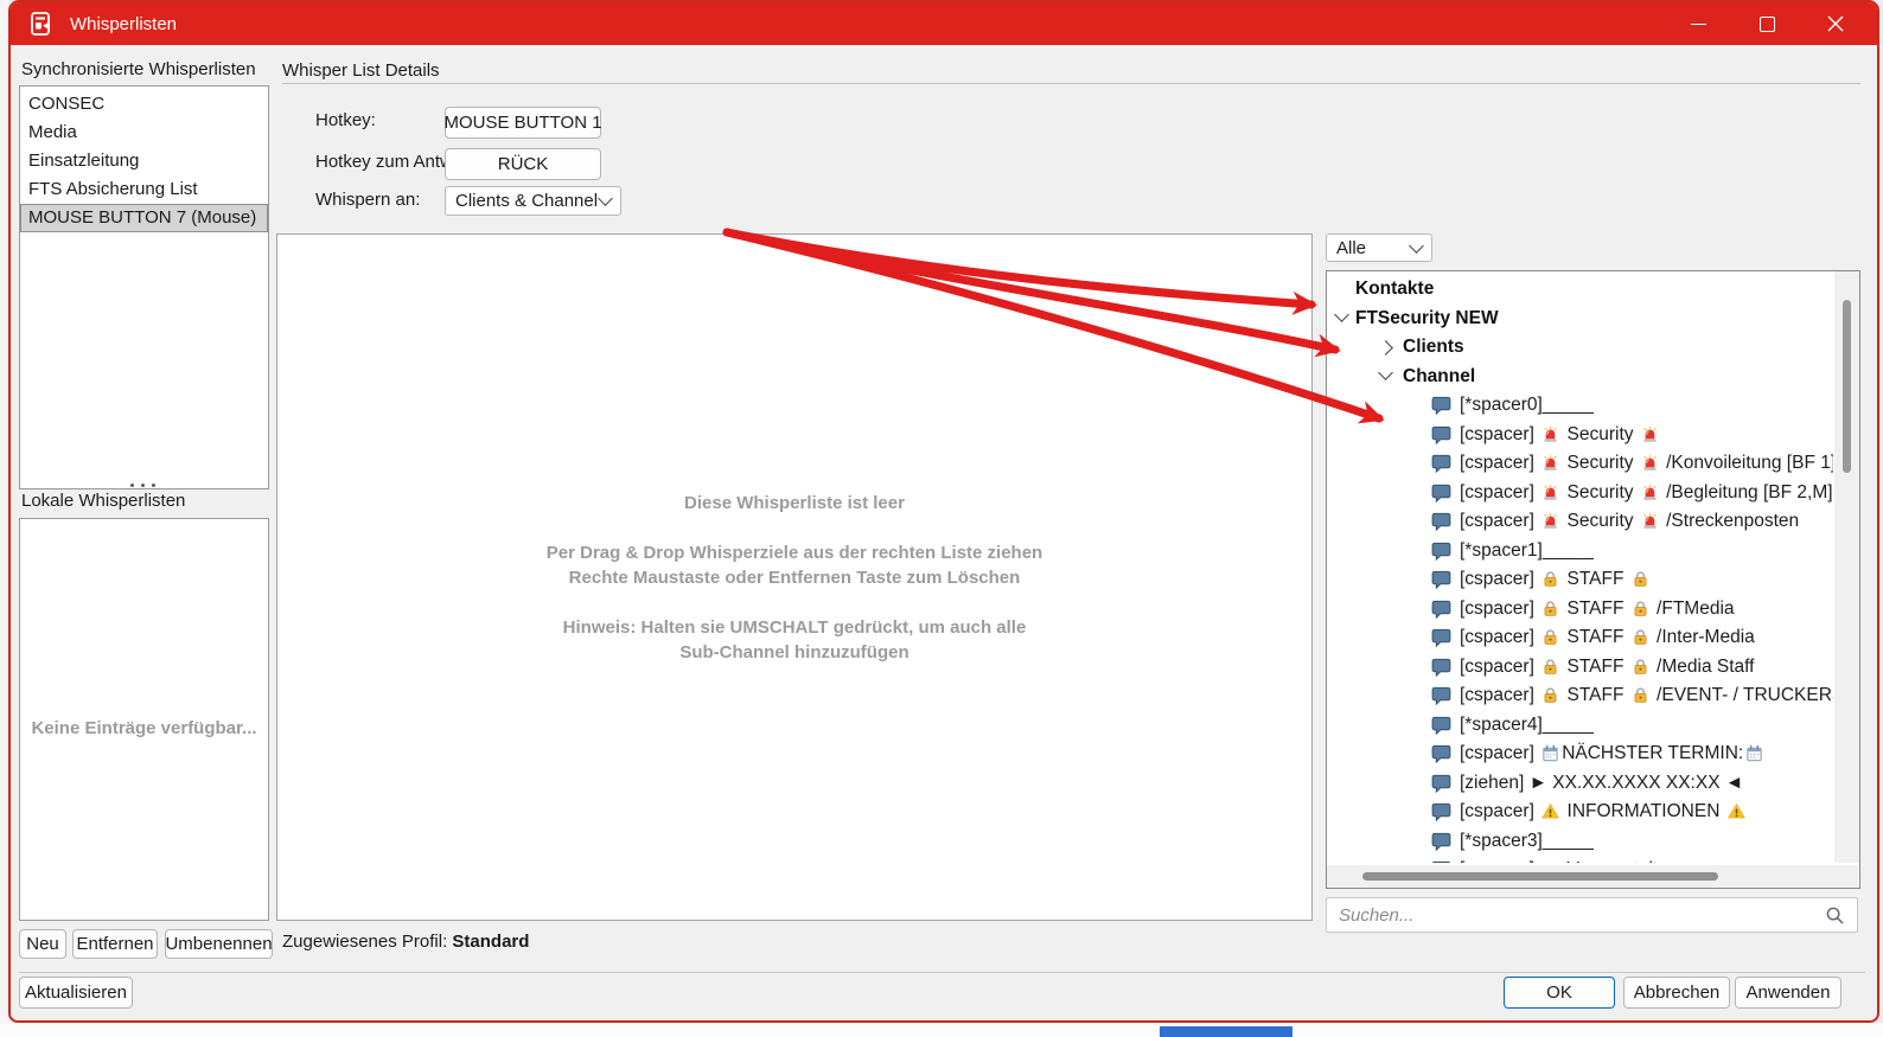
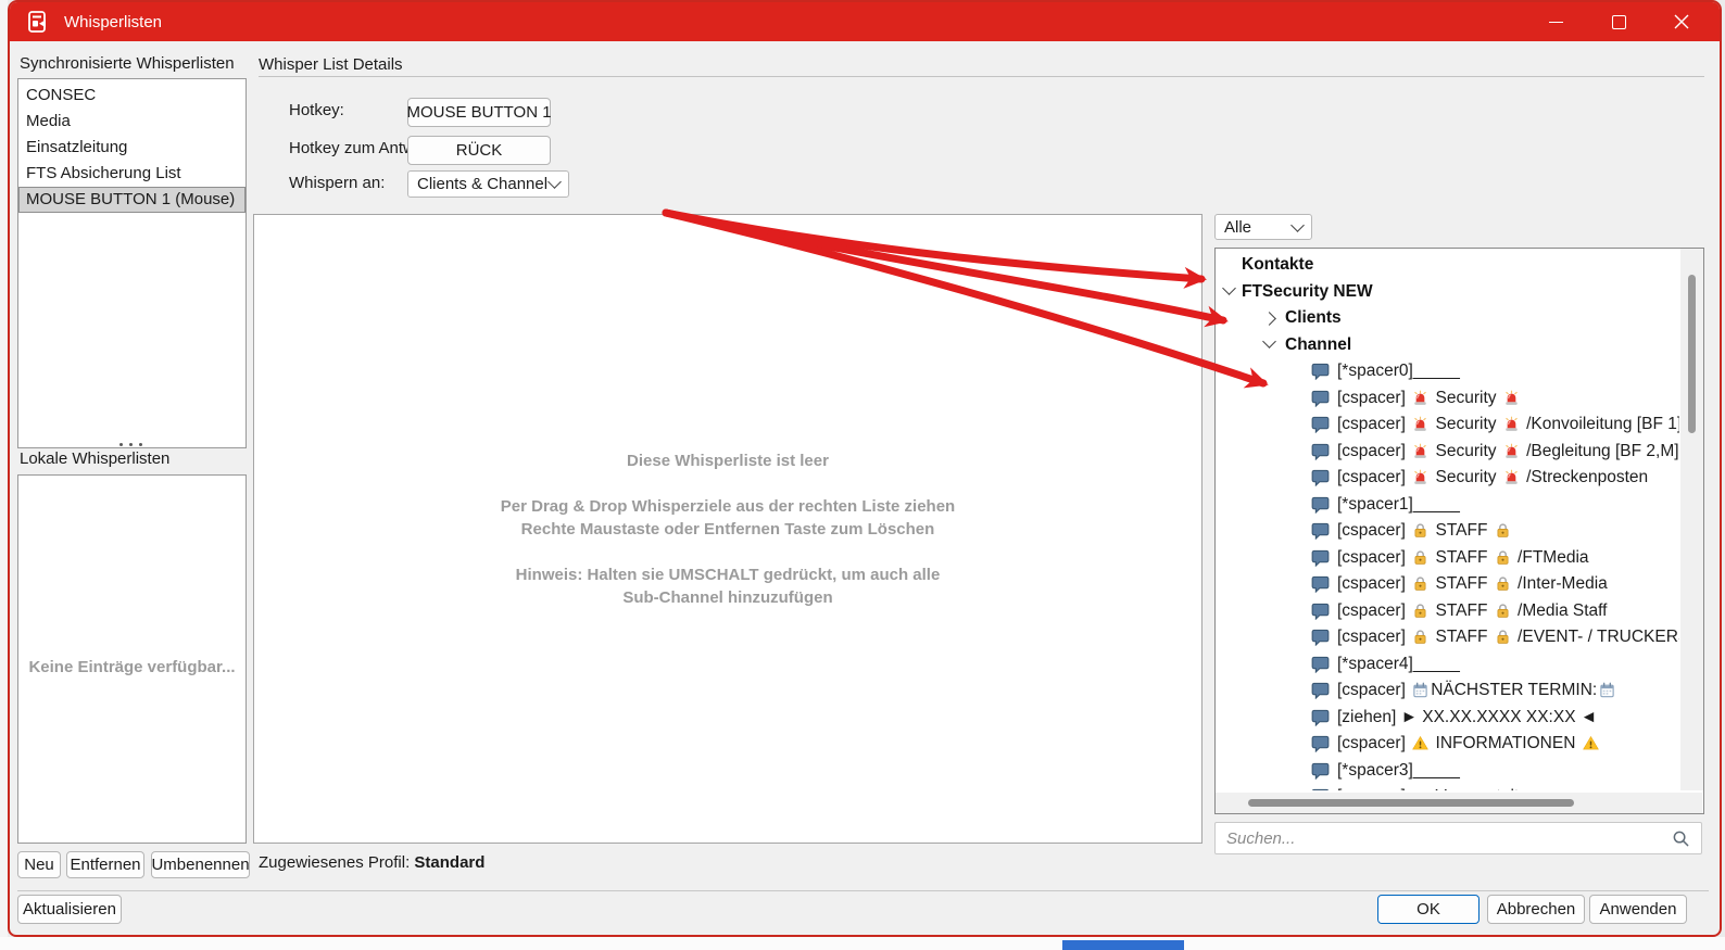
  Whisperlisten
  Synchronisierte Whisperlisten
  CONSEC
  Media
  Einsatzleitung
  FTS Absicherung List
- MOUSE BUTTON 7 (Mouse)
+ MOUSE BUTTON 1 (Mouse)
  Lokale Whisperlisten
  Keine Einträge verfügbar...
  Neu
  Entfernen
  Umbenennen
  Whisper List Details
  Hotkey:
  MOUSE BUTTON 1
  RÜCK
  Whispern an:
  Clients & Channel
  Diese Whisperliste ist leer
  Per Drag & Drop Whisperziele aus der rechten Liste ziehen
  Rechte Maustaste oder Entfernen Taste zum Löschen
  Hinweis: Halten sie UMSCHALT gedrückt, um auch alle
  Sub-Channel hinzuzufügen
  Zugewiesenes Profil: Standard
  Alle
  Kontakte
  FTSecurity NEW
  Clients
  Channel
  [*spacer0]_____
  [cspacer] Security
  [cspacer] Security /Konvoileitung [BF 1]
  [cspacer] Security /Begleitung [BF 2,M]
  [cspacer] Security /Streckenposten
  [*spacer1]_____
  [cspacer] STAFF
  [cspacer] STAFF /FTMedia
  [cspacer] STAFF /Inter-Media
  [cspacer] STAFF /Media Staff
  [cspacer] STAFF /EVENT- / TRUCKER
  [*spacer4]_____
  [cspacer] NÄCHSTER TERMIN:
  [ziehen] ► XX.XX.XXXX XX:XX ◄
  [cspacer] INFORMATIONEN
  [*spacer3]_____
  Suchen...
  Aktualisieren
  OK
  Abbrechen
  Anwenden
